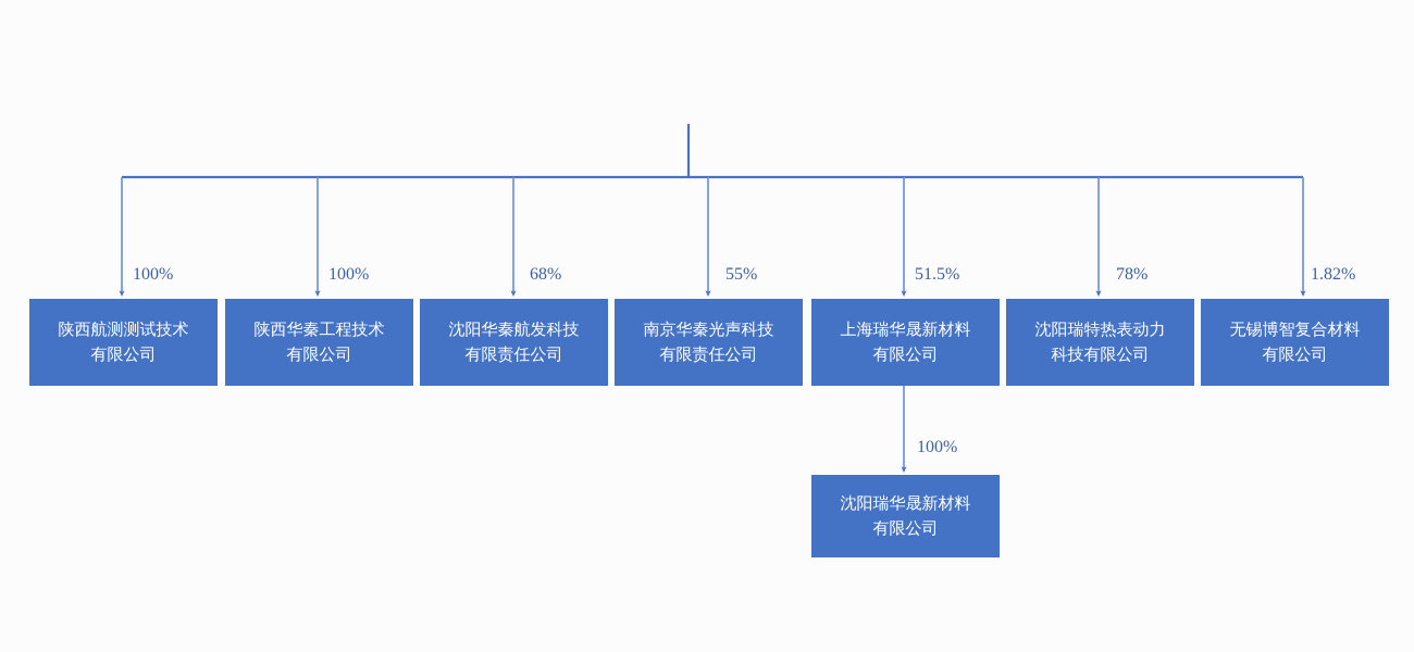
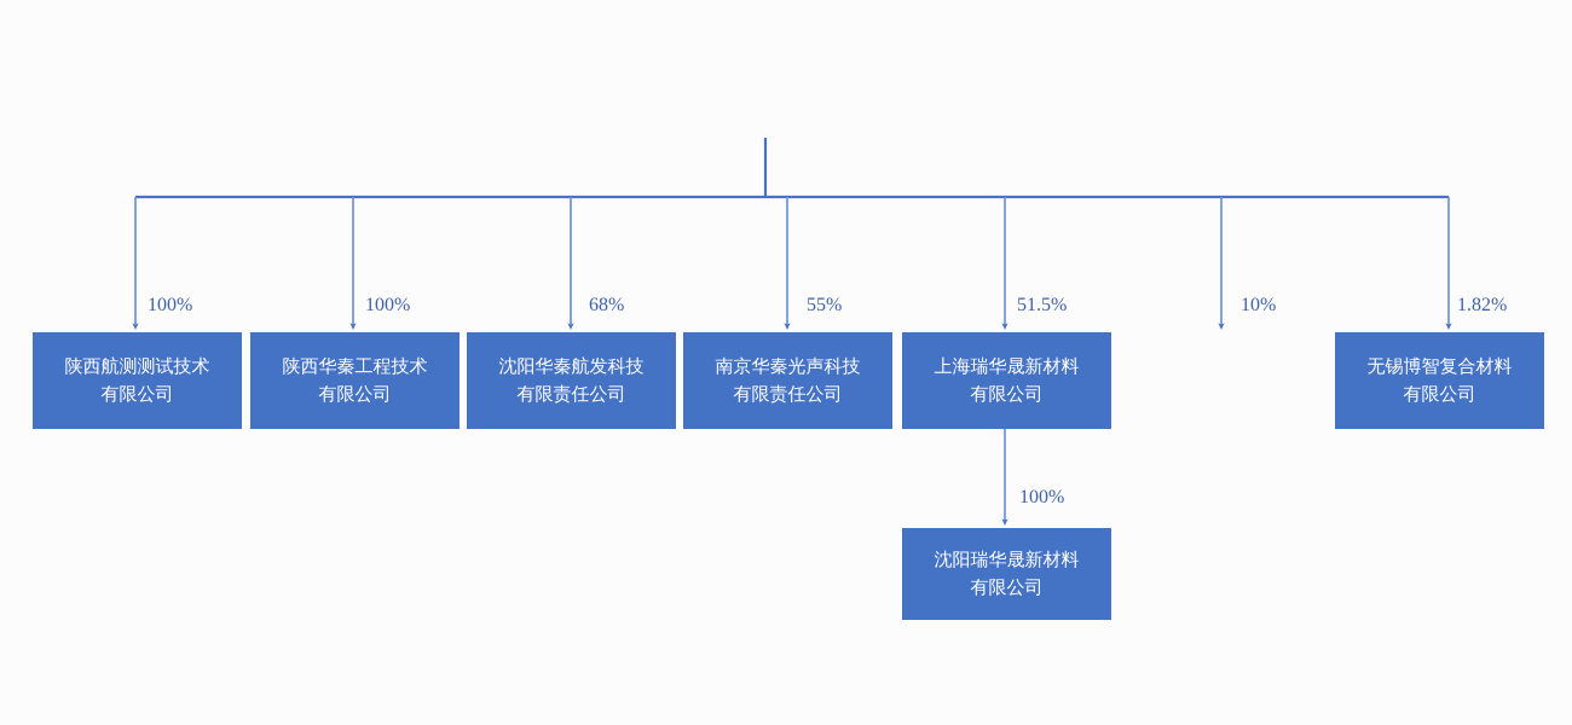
  陕西航测测试技术
  有限公司
  陕西华秦工程技术
  有限公司
  沈阳华秦航发科技
  有限责任公司
  南京华秦光声科技
  有限责任公司
  上海瑞华晟新材料
  有限公司
- 沈阳瑞特热表动力
- 科技有限公司
  无锡博智复合材料
  有限公司
  沈阳瑞华晟新材料
  有限公司
  100%
  100%
  68%
  55%
  51.5%
- 78%
+ 10%
  1.82%
  100%
